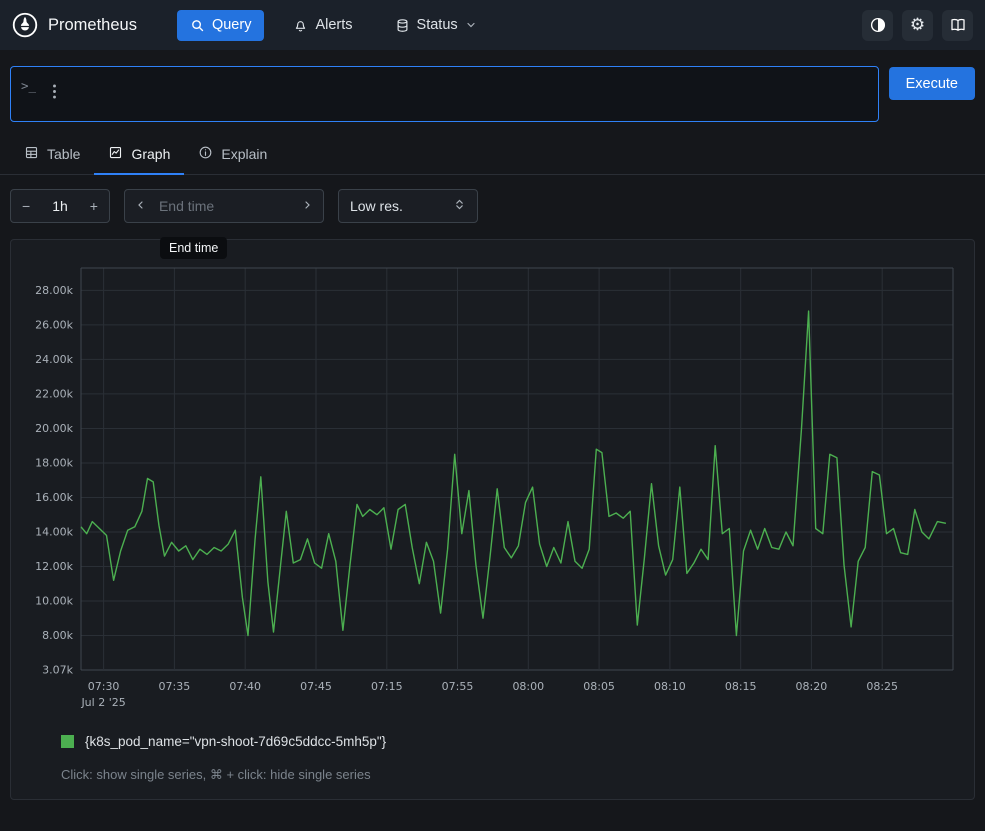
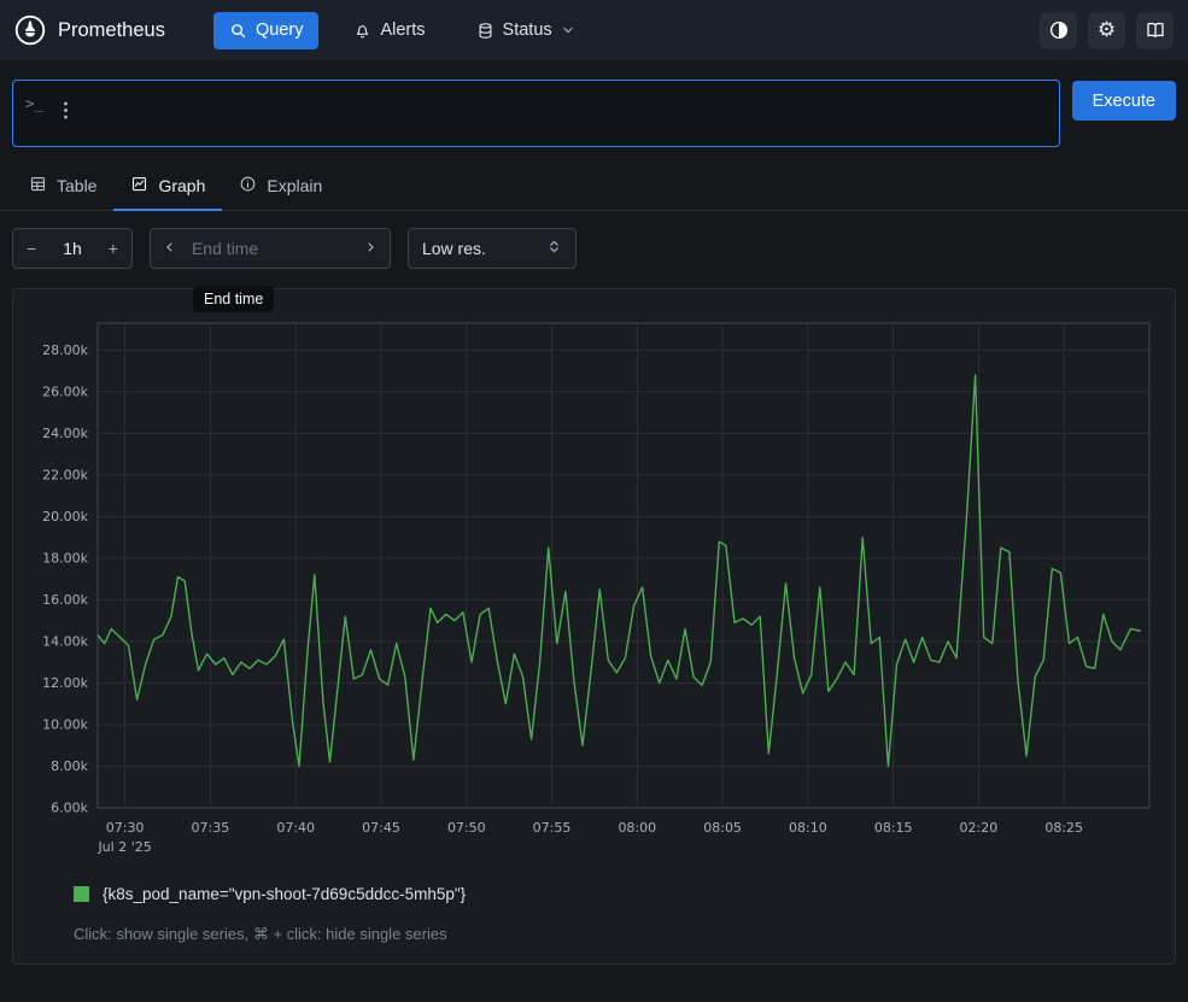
  Prometheus
  Query
  Alerts
  Status
  ⚙
  >_
  Execute
  Table
  Graph
  Explain
  −
  1h
  +
  End time
  Low res.
  End time
- 3.07k
+ 6.00k
  8.00k
  10.00k
  12.00k
  14.00k
  16.00k
  18.00k
  20.00k
  22.00k
  24.00k
  26.00k
  28.00k
  07:30
  Jul 2 '25
  07:35
  07:40
  07:45
- 07:15
+ 07:50
  07:55
  08:00
  08:05
  08:10
  08:15
- 08:20
+ 02:20
  08:25
  {k8s_pod_name="vpn-shoot-7d69c5ddcc-5mh5p"}
  Click: show single series, ⌘ + click: hide single series
